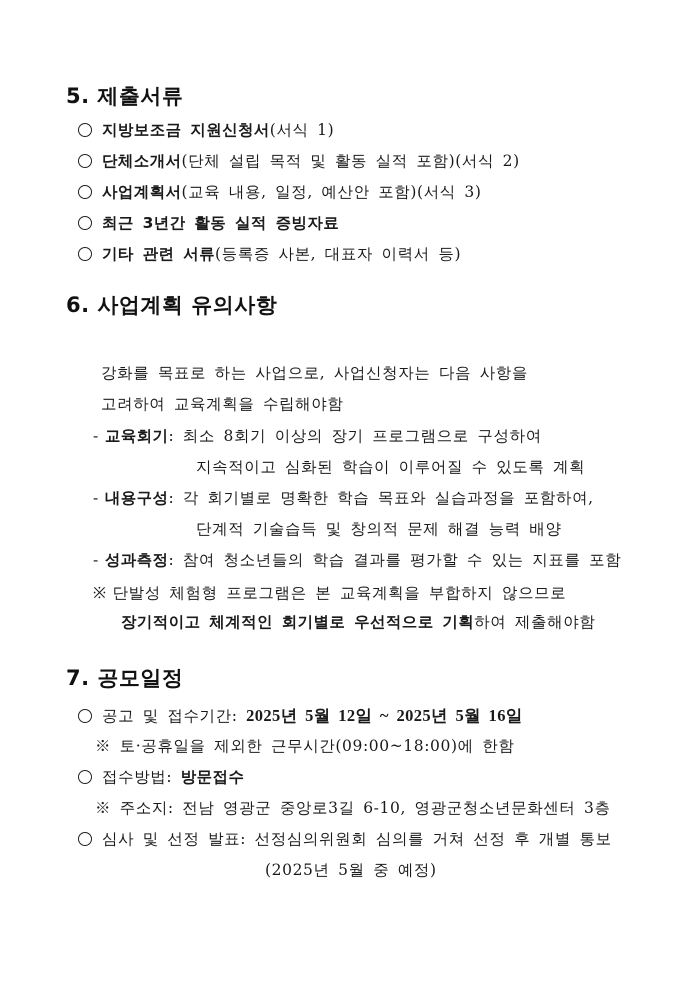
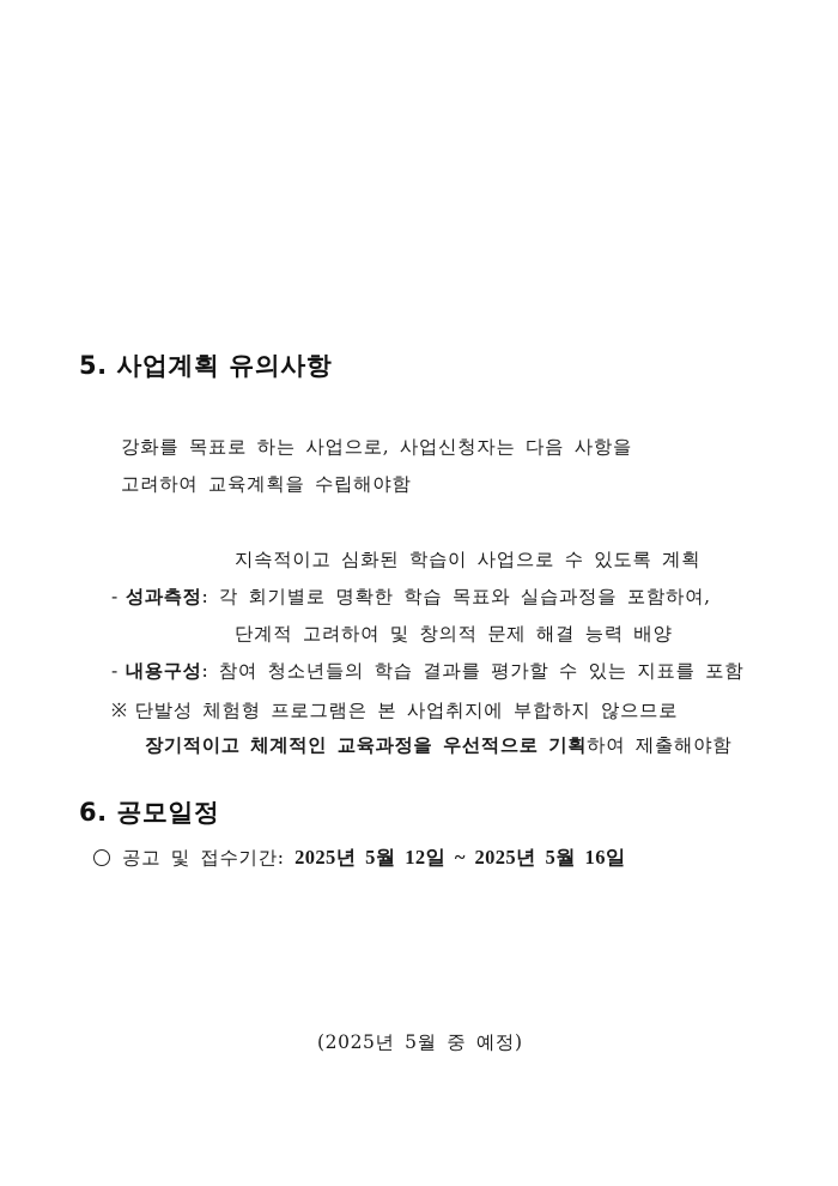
- 5. 제출서류
- 지방보조금 지원신청서(서식 1)
- 단체소개서(단체 설립 목적 및 활동 실적 포함)(서식 2)
- 사업계획서(교육 내용, 일정, 예산안 포함)(서식 3)
- 최근 3년간 활동 실적 증빙자료
- 기타 관련 서류(등록증 사본, 대표자 이력서 등)
- 6. 사업계획 유의사항
+ 5. 사업계획 유의사항
  강화를 목표로 하는 사업으로, 사업신청자는 다음 사항을
  고려하여 교육계획을 수립해야함
- - 교육회기: 최소 8회기 이상의 장기 프로그램으로 구성하여
- 지속적이고 심화된 학습이 이루어질 수 있도록 계획
+ 지속적이고 심화된 학습이 사업으로 수 있도록 계획
- - 내용구성: 각 회기별로 명확한 학습 목표와 실습과정을 포함하여,
+ - 성과측정: 각 회기별로 명확한 학습 목표와 실습과정을 포함하여,
- 단계적 기술습득 및 창의적 문제 해결 능력 배양
+ 단계적 고려하여 및 창의적 문제 해결 능력 배양
- - 성과측정: 참여 청소년들의 학습 결과를 평가할 수 있는 지표를 포함
+ - 내용구성: 참여 청소년들의 학습 결과를 평가할 수 있는 지표를 포함
- ※ 단발성 체험형 프로그램은 본 교육계획을 부합하지 않으므로
+ ※ 단발성 체험형 프로그램은 본 사업취지에 부합하지 않으므로
- 장기적이고 체계적인 회기별로 우선적으로 기획하여 제출해야함
+ 장기적이고 체계적인 교육과정을 우선적으로 기획하여 제출해야함
- 7. 공모일정
+ 6. 공모일정
  공고 및 접수기간: 2025년 5월 12일 ~ 2025년 5월 16일
- ※ 토·공휴일을 제외한 근무시간(09:00~18:00)에 한함
- 접수방법: 방문접수
- ※ 주소지: 전남 영광군 중앙로3길 6-10, 영광군청소년문화센터 3층
- 심사 및 선정 발표: 선정심의위원회 심의를 거쳐 선정 후 개별 통보
  (2025년 5월 중 예정)
